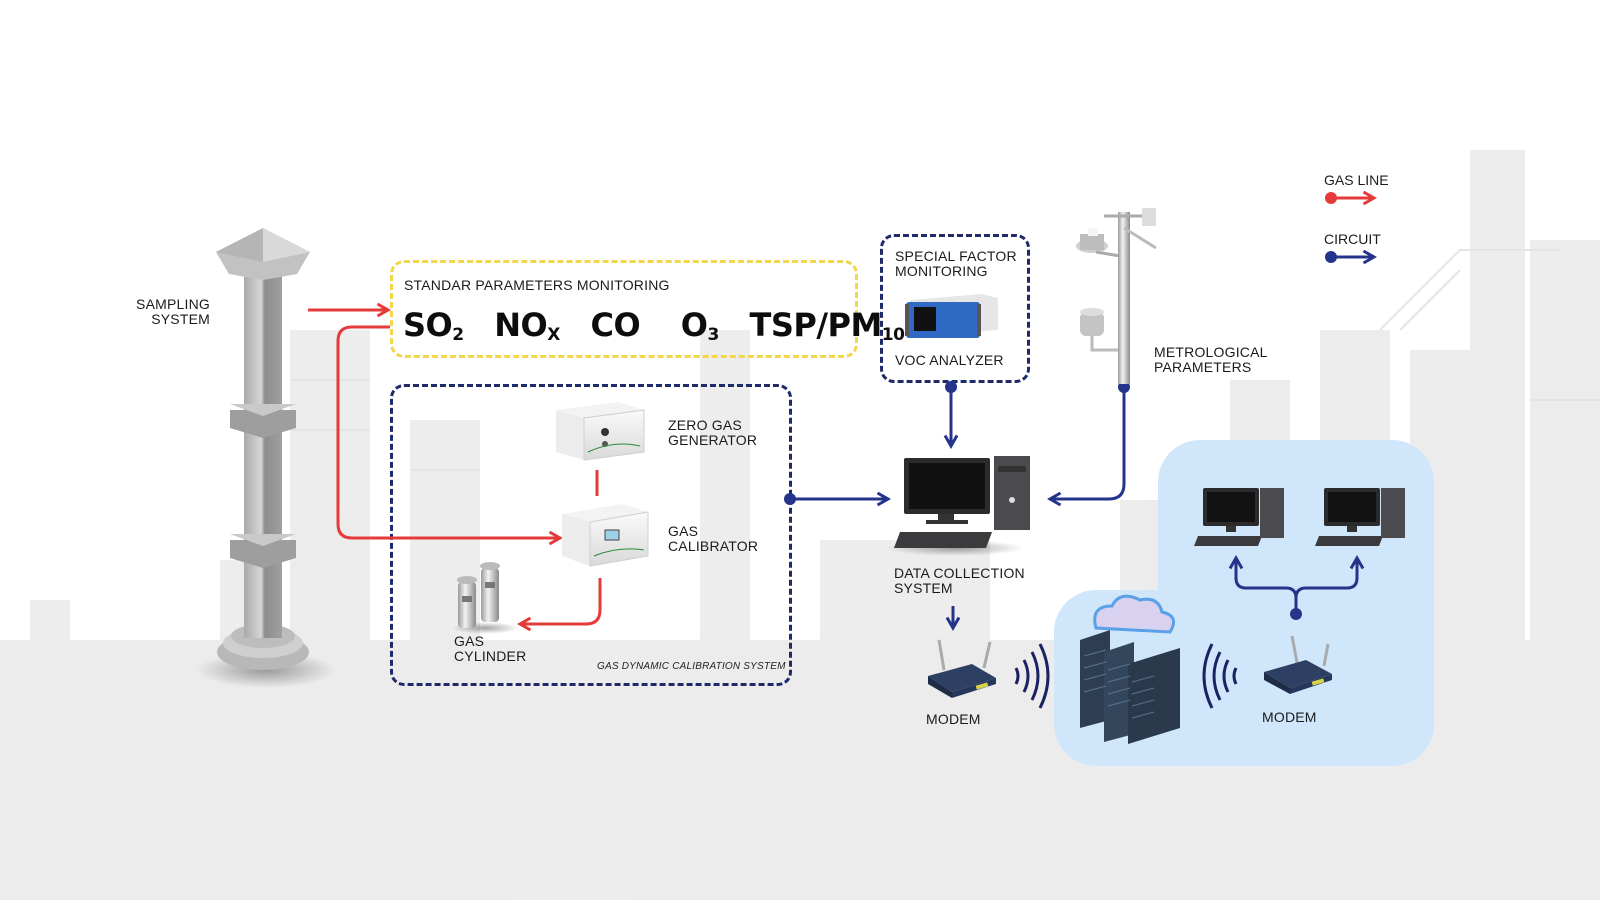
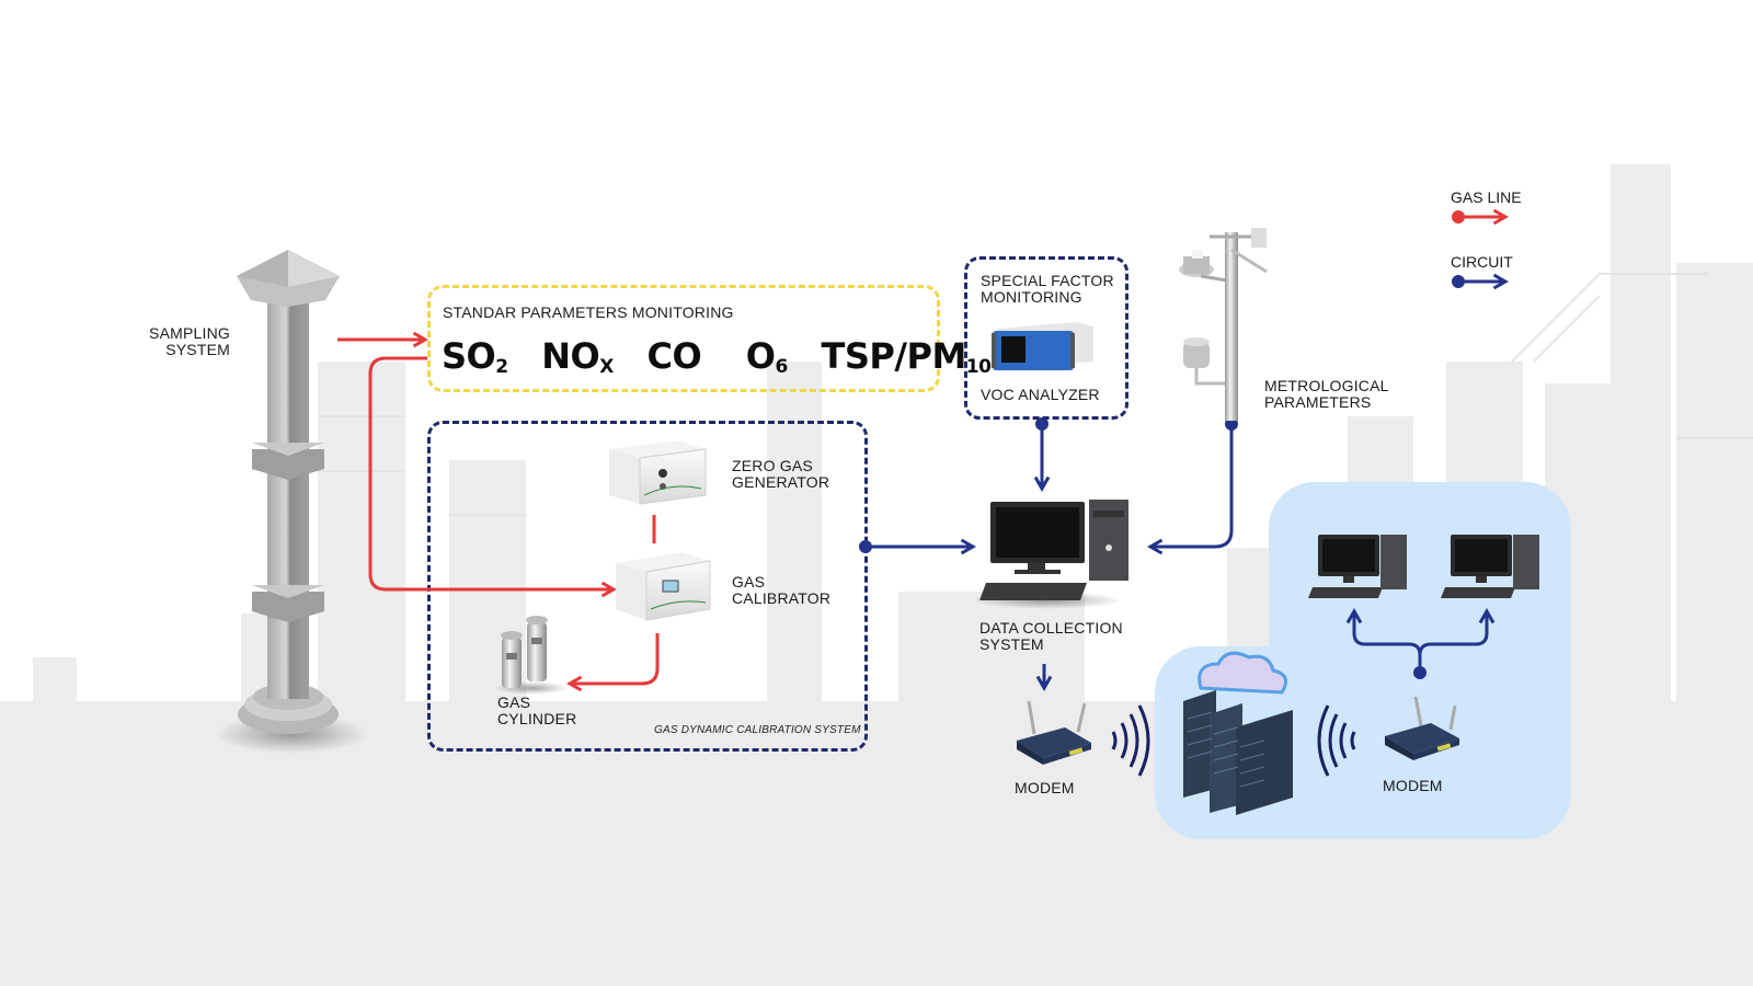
  GAS LINE
  CIRCUIT
  SAMPLING
  SYSTEM
  STANDAR PARAMETERS MONITORING
- SO2 NOX CO O3 TSP/PM10
+ SO2 NOX CO O6 TSP/PM10
  SPECIAL FACTOR
  MONITORING
  VOC ANALYZER
  METROLOGICAL
  PARAMETERS
  ZERO GAS
  GENERATOR
  GAS
  CALIBRATOR
  GAS
  CYLINDER
  GAS DYNAMIC CALIBRATION SYSTEM
  DATA COLLECTION
  SYSTEM
  MODEM
  MODEM
